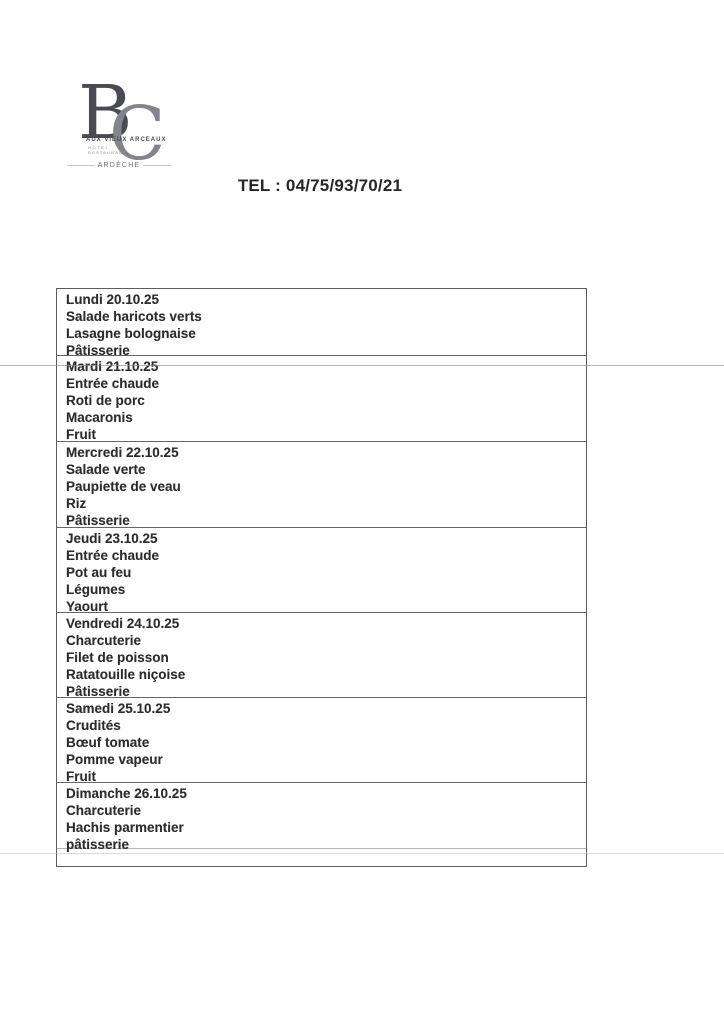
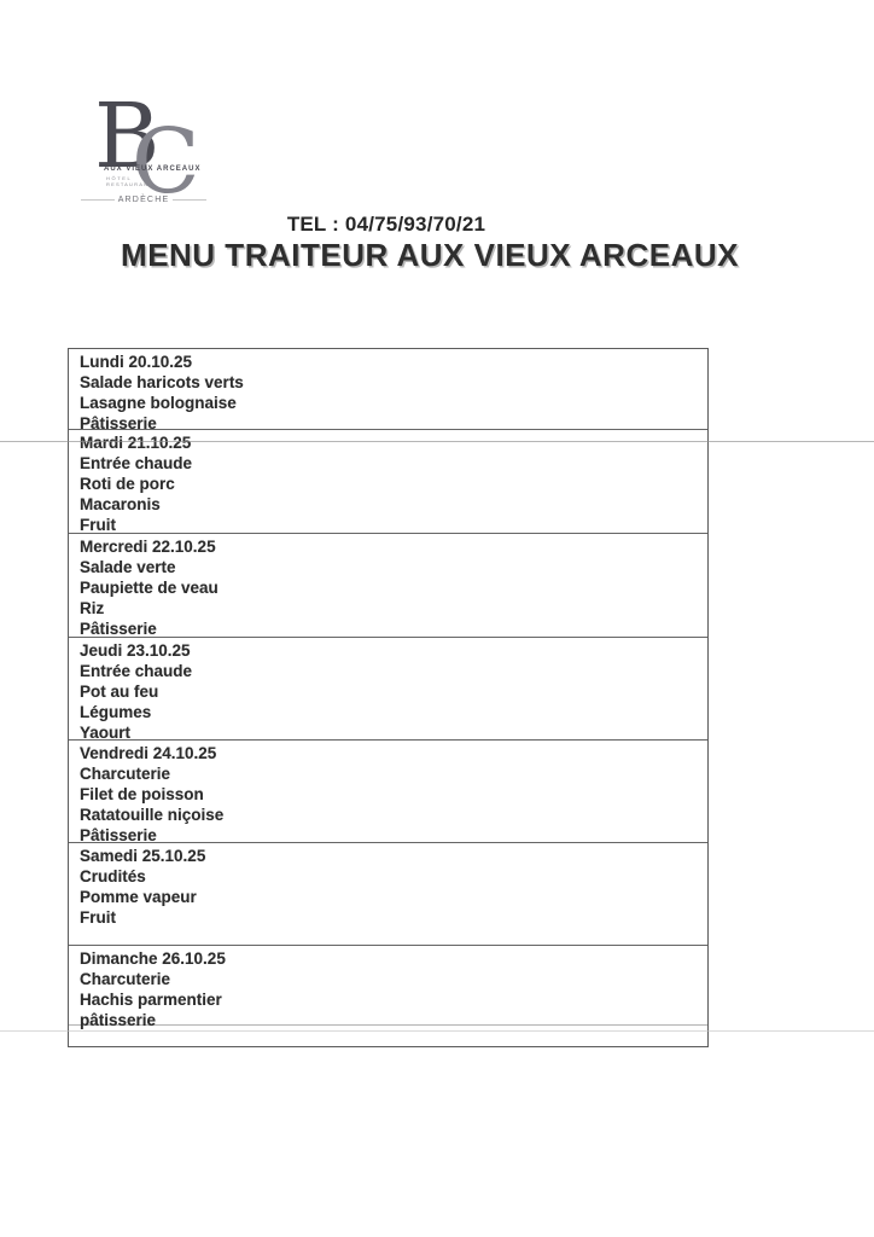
  B
  C
  TEL : 04/75/93/70/21
+ MENU TRAITEUR AUX VIEUX ARCEAUX
  Lundi 20.10.25
  Salade haricots verts
  Lasagne bolognaise
  Pâtisserie
  Mardi 21.10.25
  Entrée chaude
  Roti de porc
  Macaronis
  Fruit
  Mercredi 22.10.25
  Salade verte
  Paupiette de veau
  Riz
  Pâtisserie
  Jeudi 23.10.25
  Entrée chaude
  Pot au feu
  Légumes
  Yaourt
  Vendredi 24.10.25
  Charcuterie
  Filet de poisson
  Ratatouille niçoise
  Pâtisserie
  Samedi 25.10.25
  Crudités
- Bœuf tomate
  Pomme vapeur
  Fruit
  Dimanche 26.10.25
  Charcuterie
  Hachis parmentier
  pâtisserie
